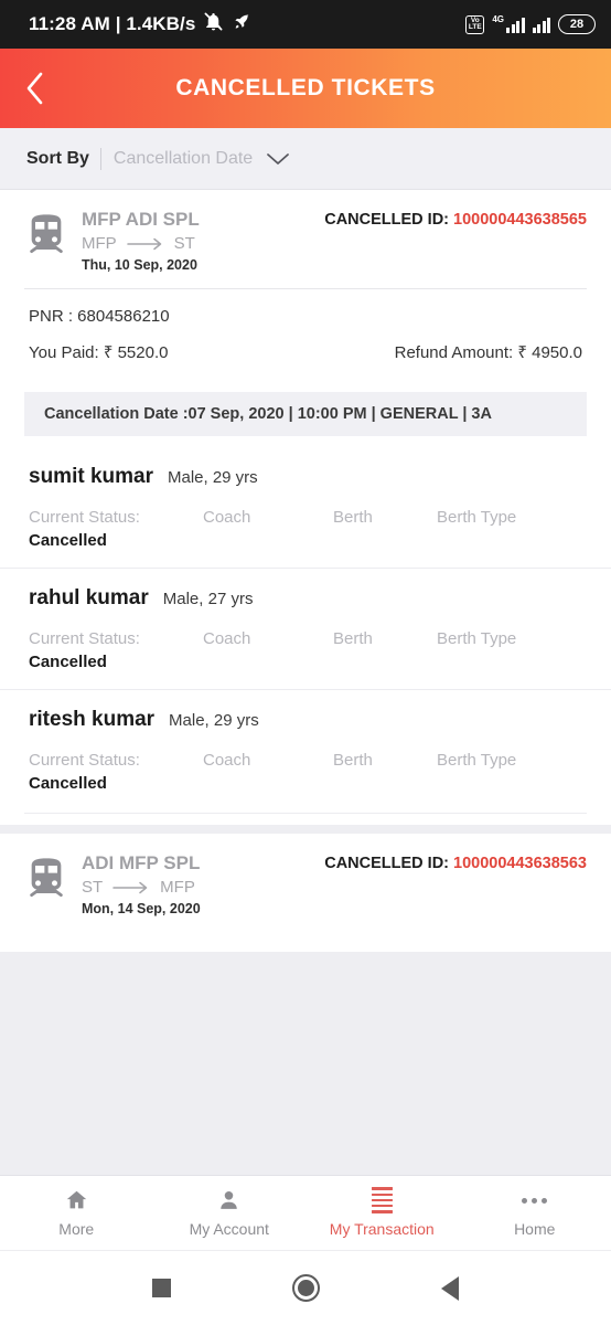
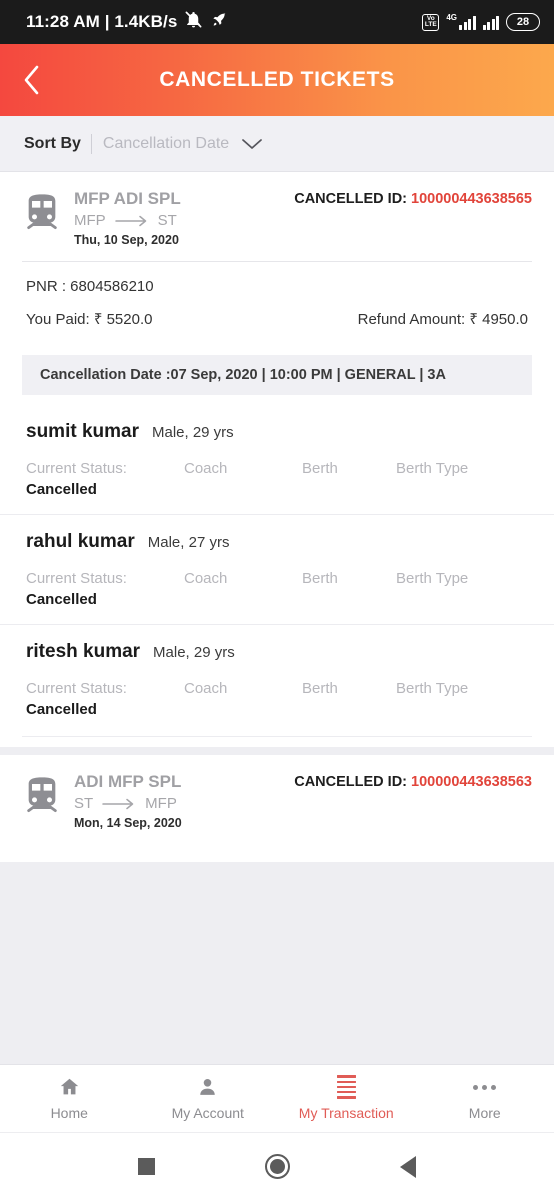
  11:28 AM | 1.4KB/s
  4G
  28
  CANCELLED TICKETS
  Sort By
  Cancellation Date
  MFP ADI SPL
  MFP
  ST
  Thu, 10 Sep, 2020
  CANCELLED ID: 100000443638565
  PNR : 6804586210
  You Paid: ₹ 5520.0
  Refund Amount: ₹ 4950.0
  Cancellation Date :07 Sep, 2020 | 10:00 PM | GENERAL | 3A
  sumit kumar
  Male, 29 yrs
  Current Status:
  Cancelled
  Coach
  Berth
  Berth Type
  rahul kumar
  Male, 27 yrs
  Current Status:
  Cancelled
  Coach
  Berth
  Berth Type
  ritesh kumar
  Male, 29 yrs
  Current Status:
  Cancelled
  Coach
  Berth
  Berth Type
  ADI MFP SPL
  ST
  MFP
  Mon, 14 Sep, 2020
  CANCELLED ID: 100000443638563
- More
+ Home
  My Account
  My Transaction
- Home
+ More
